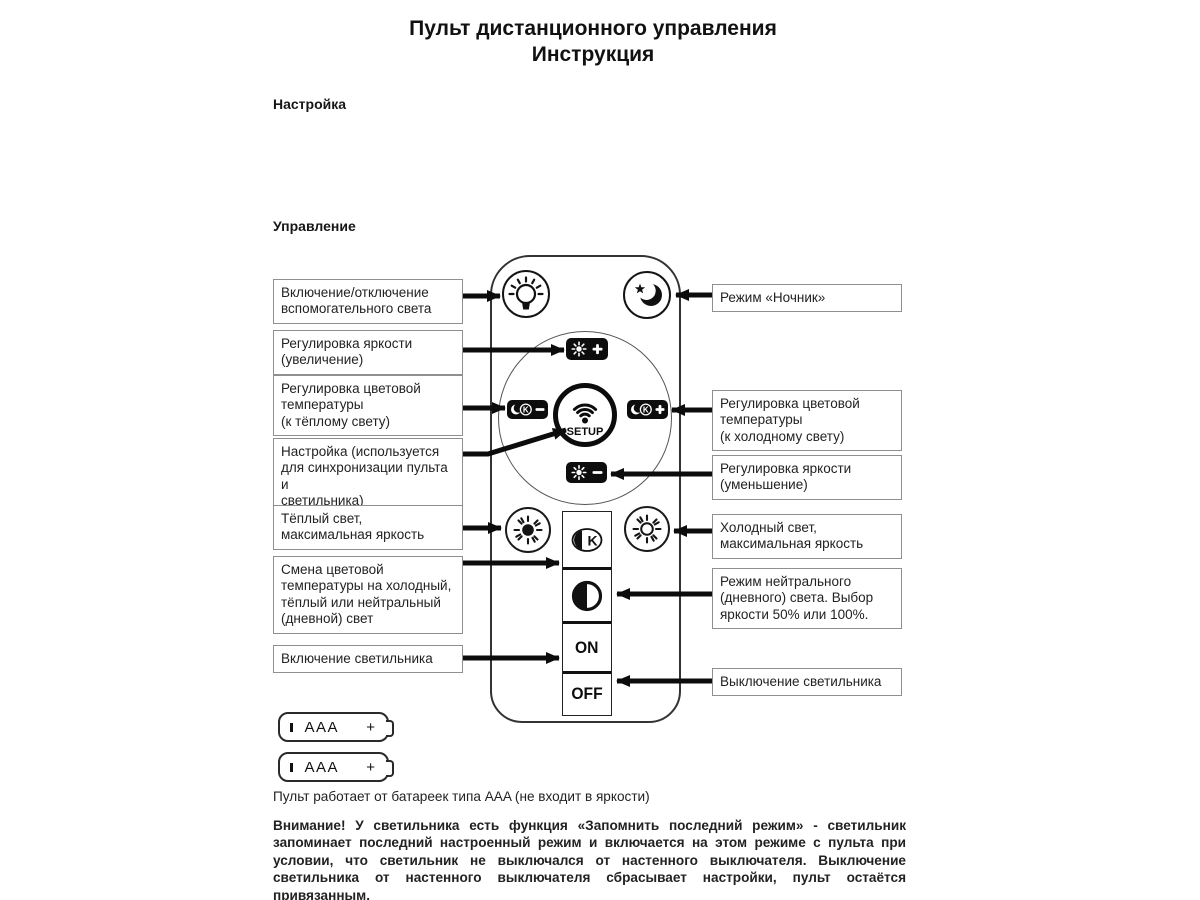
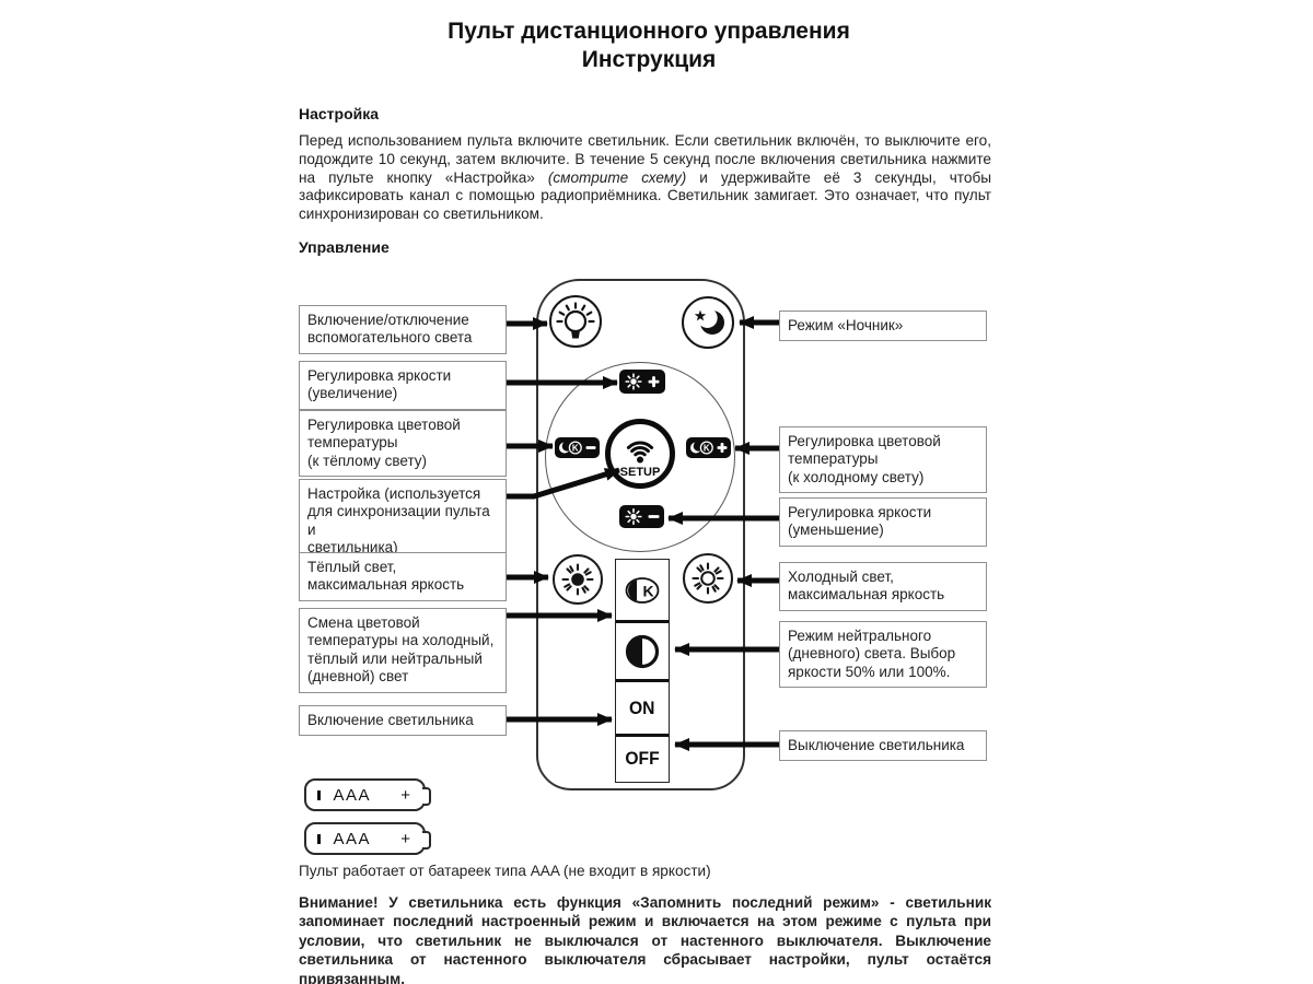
  Пульт дистанционного управления
  Инструкция
  Настройка
+ Перед использованием пульта включите светильник. Если светильник включён, то выключите его, подождите 10 секунд, затем включите. В течение 5 секунд после включения светильника нажмите на пульте кнопку «Настройка» (смотрите схему) и удерживайте её 3 секунды, чтобы зафиксировать канал с помощью радиоприёмника. Светильник замигает. Это означает, что пульт синхронизирован со светильником.
  Управление
  K
  K
  SETUP
  K
  ON
  OFF
  Включение/отключение
  вспомогательного света
  Регулировка яркости
  (увеличение)
  Регулировка цветовой
  температуры
  (к тёплому свету)
  Настройка (используется
  для синхронизации пульта и
  светильника)
  Тёплый свет,
  максимальная яркость
  Смена цветовой
  температуры на холодный,
  тёплый или нейтральный
  (дневной) свет
  Включение светильника
  Режим «Ночник»
  Регулировка цветовой
  температуры
  (к холодному свету)
  Регулировка яркости
  (уменьшение)
  Холодный свет,
  максимальная яркость
  Режим нейтрального
  (дневного) света. Выбор
  яркости 50% или 100%.
  Выключение светильника
  AAA
  +
  AAA
  +
  Пульт работает от батареек типа AAA (не входит в яркости)
  Внимание! У светильника есть функция «Запомнить последний режим» - светильник запоминает последний настроенный режим и включается на этом режиме с пульта при условии, что светильник не выключался от настенного выключателя. Выключение светильника от настенного выключателя сбрасывает настройки, пульт остаётся привязанным.
